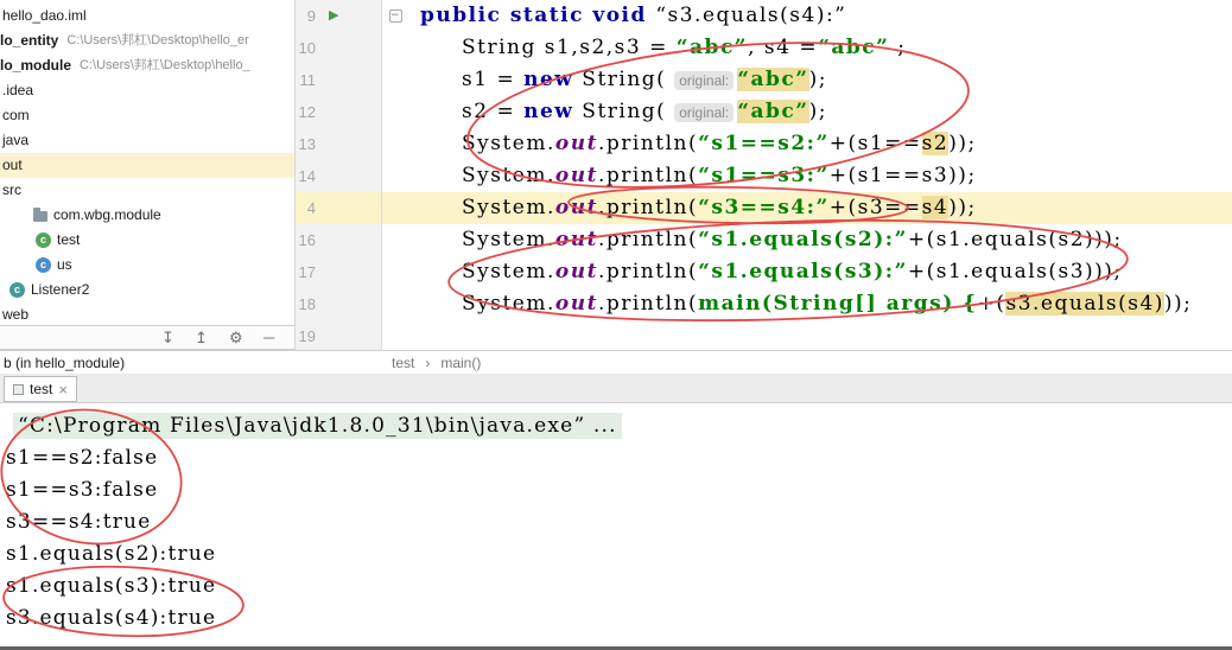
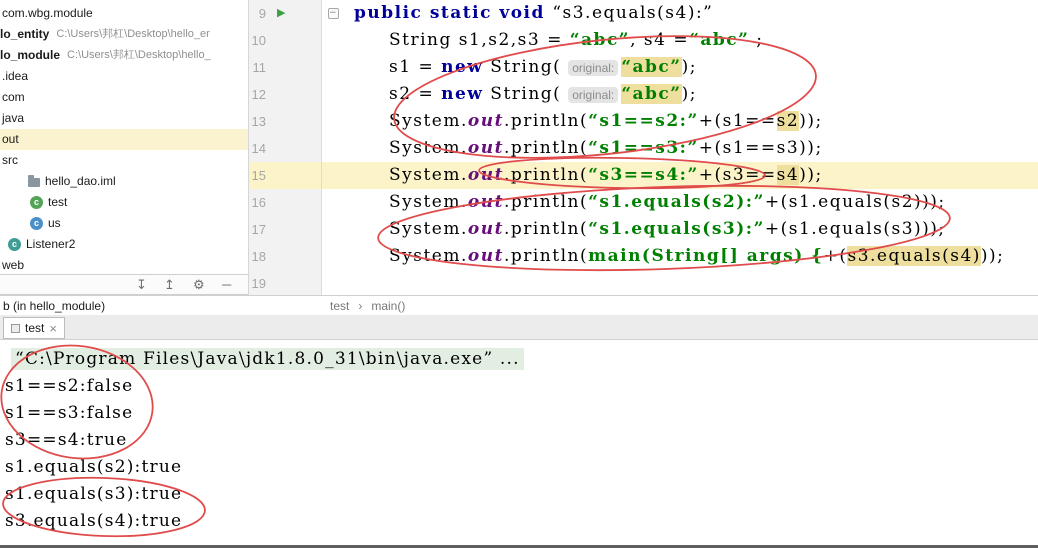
- hello_dao.iml
+ com.wbg.module
  lo_entity
  C:\Users\邦杠\Desktop\hello_er
  lo_module
  C:\Users\邦杠\Desktop\hello_
  .idea
  com
  java
  out
  src
- com.wbg.module
+ hello_dao.iml
  c
  test
  c
  us
  c
  Listener2
  web
  ↧
  ↥
  ⚙
  ─
  9
  ▶
  −
  public static void “s3.equals(s4):”
  10
  String s1,s2,s3 = “ac”, s4 =“abc ;
  11
  s1 = new String( original: “abc”);
  12
  s2 = new String( original: “abc”);
  13
  System.out.println(“s1==s2:”+(s1==s2));
  14
  Systm.out.println(“s1==s3:”+(s1==s3));
- 4
+ 15
  System.ot.println(“s3==s4:”+(s3==s4));
  16
  System.ot.println(“s1.equals(s2):”+(s1.equals(s2));
  17
  System.out.println(“s1.equals(s3):”+(s1.equals(s3)))
  18
  Sstem.out.println(main(String[] args) { (s3.equals(s4)));
  19
  b (in hello_module)
  test
  ›
  main()
  test
  ×
  “C:\Program Files\Java\jdk1.8.0_31\bin\java.exe” ...
  s1==s2:false
  s1==s3:false
  s3==s4:true
  s1.equals(s2):true
  1.equals(s3):true
  s.equals(s4):true
